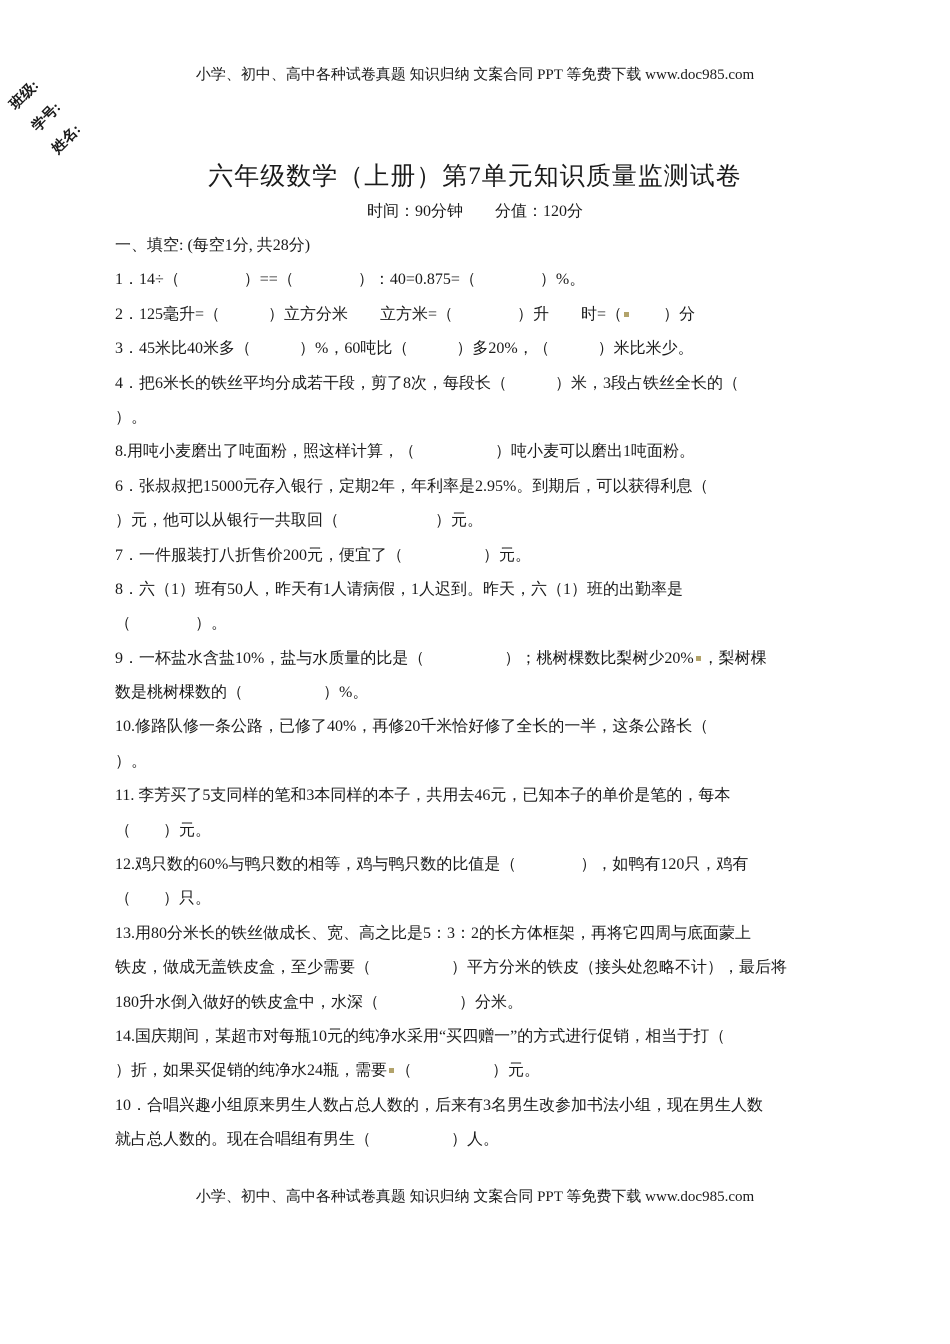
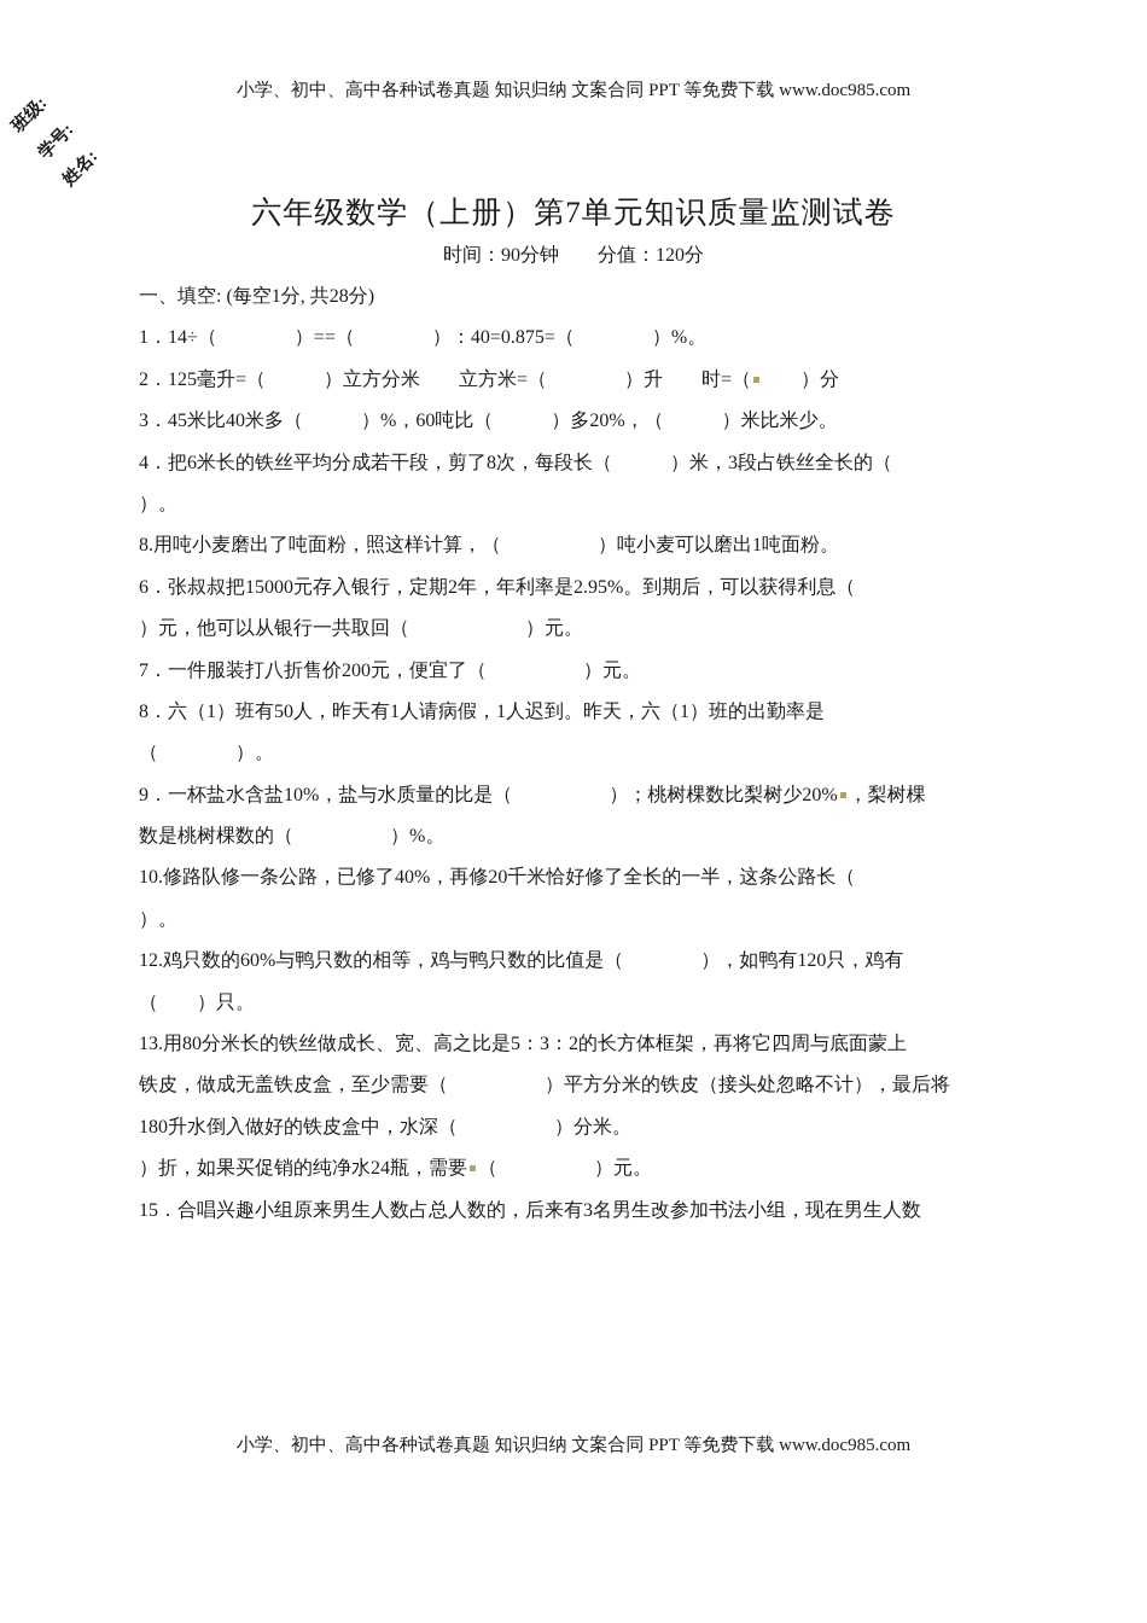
  小学、初中、高中各种试卷真题 知识归纳 文案合同 PPT 等免费下载 www.doc985.com
  六年级数学（上册）第7单元知识质量监测试卷
  时间：90分钟 分值：120分
  一、填空: (每空1分, 共28分)
  1．14÷（ ）==（ ）：40=0.875=（ ）%。
  2．125毫升=（ ）立方分米 立方米=（ ）升 时=（ ）分
  3．45米比40米多（ ）%，60吨比（ ）多20%，（ ）米比米少。
  4．把6米长的铁丝平均分成若干段，剪了8次，每段长（ ）米，3段占铁丝全长的（
  ）。
  8.用吨小麦磨出了吨面粉，照这样计算，（ ）吨小麦可以磨出1吨面粉。
  6．张叔叔把15000元存入银行，定期2年，年利率是2.95%。到期后，可以获得利息（
  ）元，他可以从银行一共取回（ ）元。
  7．一件服装打八折售价200元，便宜了（ ）元。
  8．六（1）班有50人，昨天有1人请病假，1人迟到。昨天，六（1）班的出勤率是
  （ ）。
  9．一杯盐水含盐10%，盐与水质量的比是（ ）；桃树棵数比梨树少20% ，梨树棵
  数是桃树棵数的（ ）%。
  10.修路队修一条公路，已修了40%，再修20千米恰好修了全长的一半，这条公路长（
  ）。
- 11. 李芳买了5支同样的笔和3本同样的本子，共用去46元，已知本子的单价是笔的，每本
- （ ）元。
  12.鸡只数的60%与鸭只数的相等，鸡与鸭只数的比值是（ ），如鸭有120只，鸡有
  （ ）只。
  13.用80分米长的铁丝做成长、宽、高之比是5：3：2的长方体框架，再将它四周与底面蒙上
  铁皮，做成无盖铁皮盒，至少需要（ ）平方分米的铁皮（接头处忽略不计），最后将
  180升水倒入做好的铁皮盒中，水深（ ）分米。
- 14.国庆期间，某超市对每瓶10元的纯净水采用“买四赠一”的方式进行促销，相当于打（
  ）折，如果买促销的纯净水24瓶，需要 （ ）元。
- 10．合唱兴趣小组原来男生人数占总人数的，后来有3名男生改参加书法小组，现在男生人数
+ 15．合唱兴趣小组原来男生人数占总人数的，后来有3名男生改参加书法小组，现在男生人数
- 就占总人数的。现在合唱组有男生（ ）人。
  小学、初中、高中各种试卷真题 知识归纳 文案合同 PPT 等免费下载 www.doc985.com
